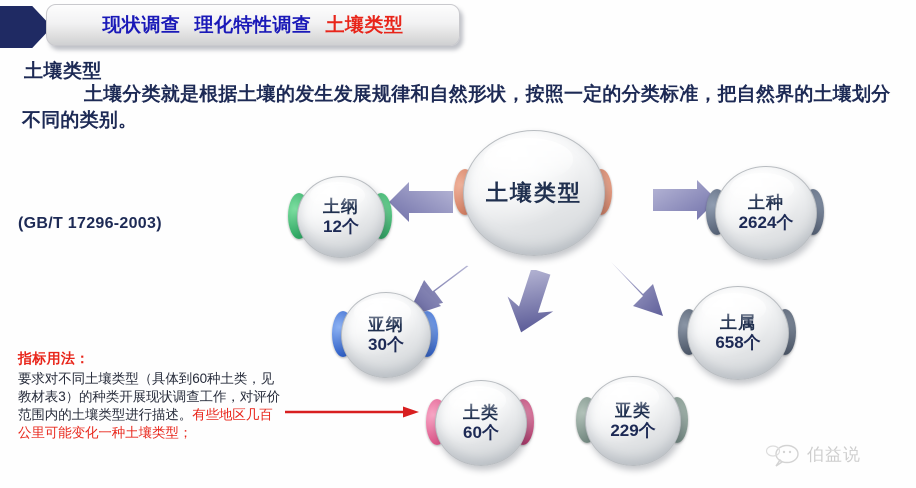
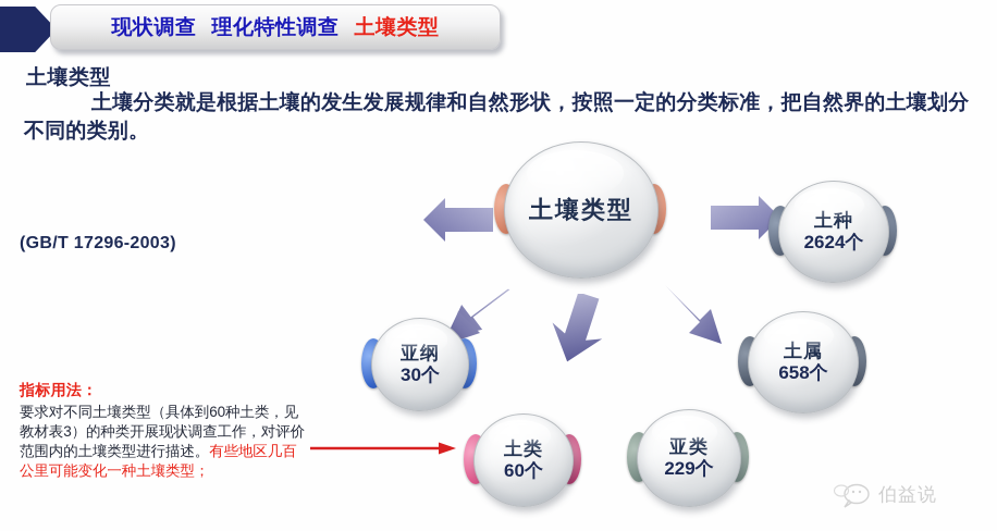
  现状调查
  理化特性调查
  土壤类型
  土壤类型
  土壤分类就是根据土壤的发生发展规律和自然形状，按照一定的分类标准，把自然界的土壤划分不同的类别。
  (GB/T 17296-2003)
  指标用法：
  要求对不同土壤类型（具体到60种土类，见教材表3）的种类开展现状调查工作，对评价范围内的土壤类型进行描述。有些地区几百公里可能变化一种土壤类型；
  土壤类型
- 12个
  2624个
  30个
  658个
  60个
  229个
  伯益说
